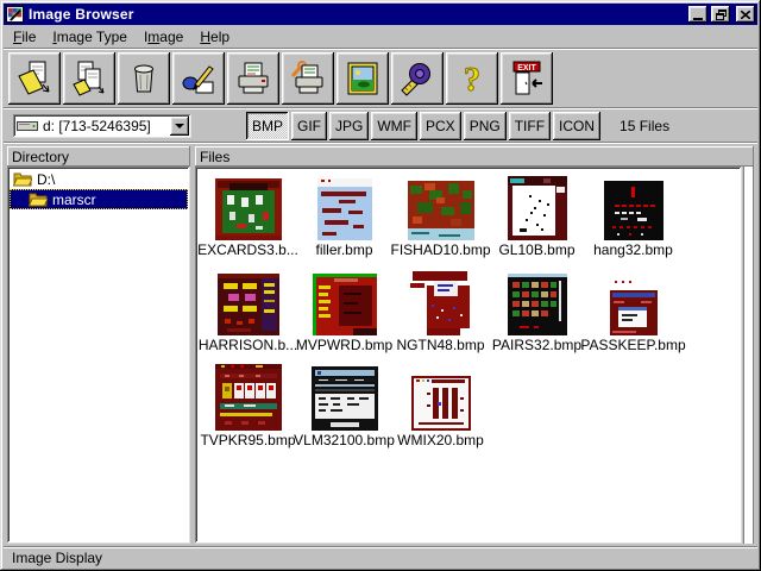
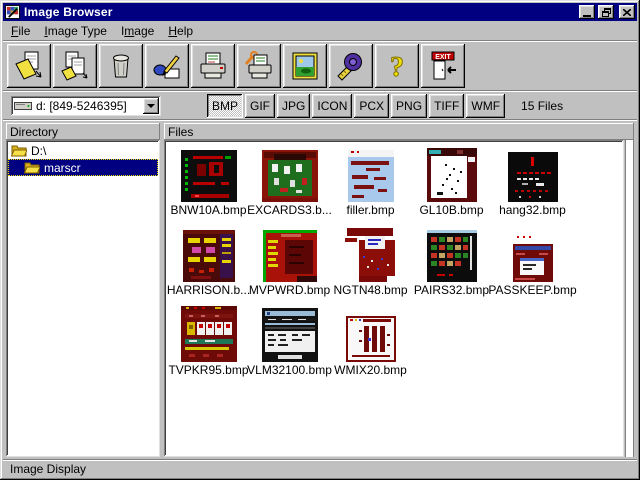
  Image Browser
  File
  Image Type
  Image
  Help
  ?
- d: [713-5246395]
+ d: [849-5246395]
  BMP
  GIF
  JPG
- WMF
+ ICON
  PCX
  PNG
  TIFF
- ICON
+ WMF
  15 Files
  Directory
  D:\
  marscr
  Files
+ BNW10A.bmp
  EXCARDS3.b...
  filler.bmp
- FISHAD10.bmp
  GL10B.bmp
  hang32.bmp
  HARRISON.b...
  MVPWRD.bmp
  NGTN48.bmp
  PAIRS32.bmp
  PASSKEEP.bmp
  TVPKR95.bmp
  VLM32100.bmp
  WMIX20.bmp
  Image Display
